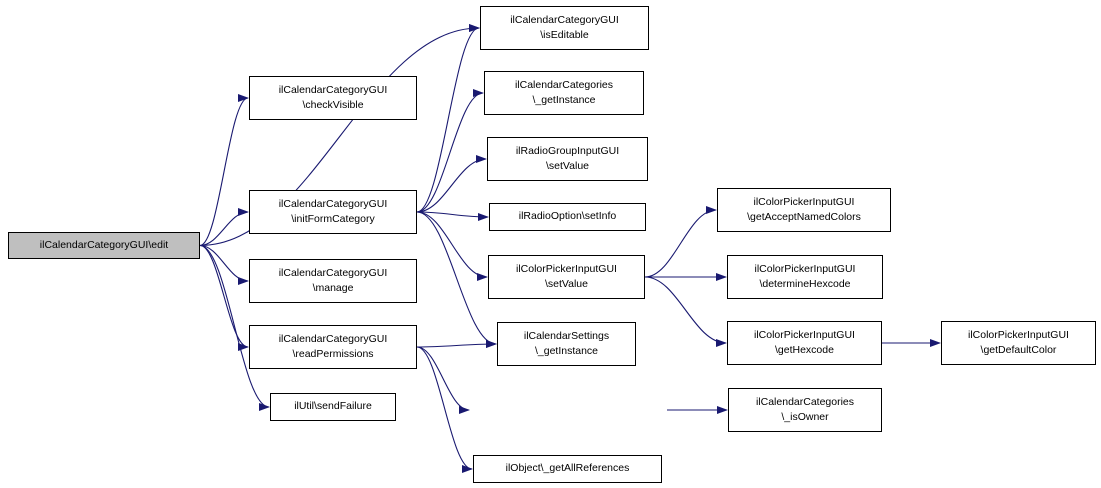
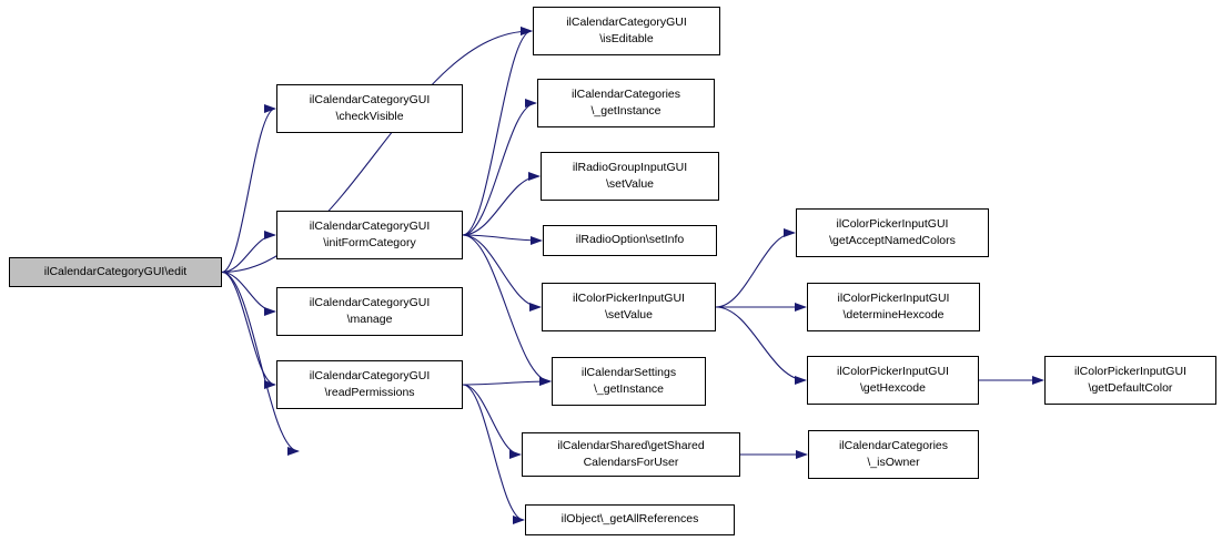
  ilCalendarCategoryGUI\edit
  ilCalendarCategoryGUI
  \checkVisible
  ilCalendarCategoryGUI
  \initFormCategory
  ilCalendarCategoryGUI
  \manage
  ilCalendarCategoryGUI
  \readPermissions
- ilUtil\sendFailure
  ilCalendarCategoryGUI
  \isEditable
  ilCalendarCategories
  \_getInstance
  ilRadioGroupInputGUI
  \setValue
  ilRadioOption\setInfo
  ilColorPickerInputGUI
  \setValue
  ilCalendarSettings
  \_getInstance
+ ilCalendarShared\getShared
+ CalendarsForUser
  ilObject\_getAllReferences
  ilColorPickerInputGUI
  \getAcceptNamedColors
  ilColorPickerInputGUI
  \determineHexcode
  ilColorPickerInputGUI
  \getHexcode
  ilCalendarCategories
  \_isOwner
  ilColorPickerInputGUI
  \getDefaultColor
